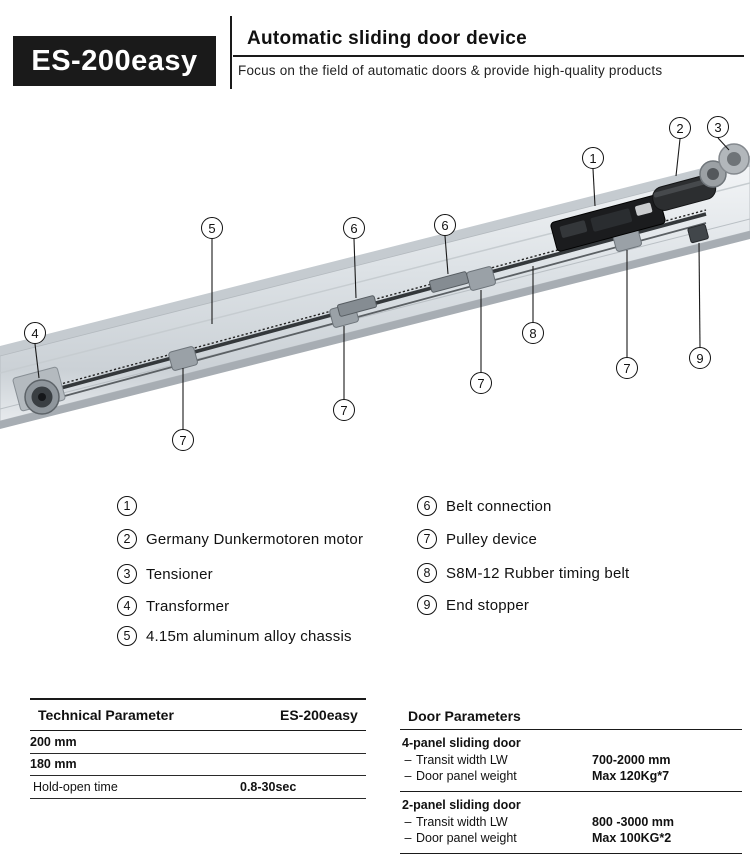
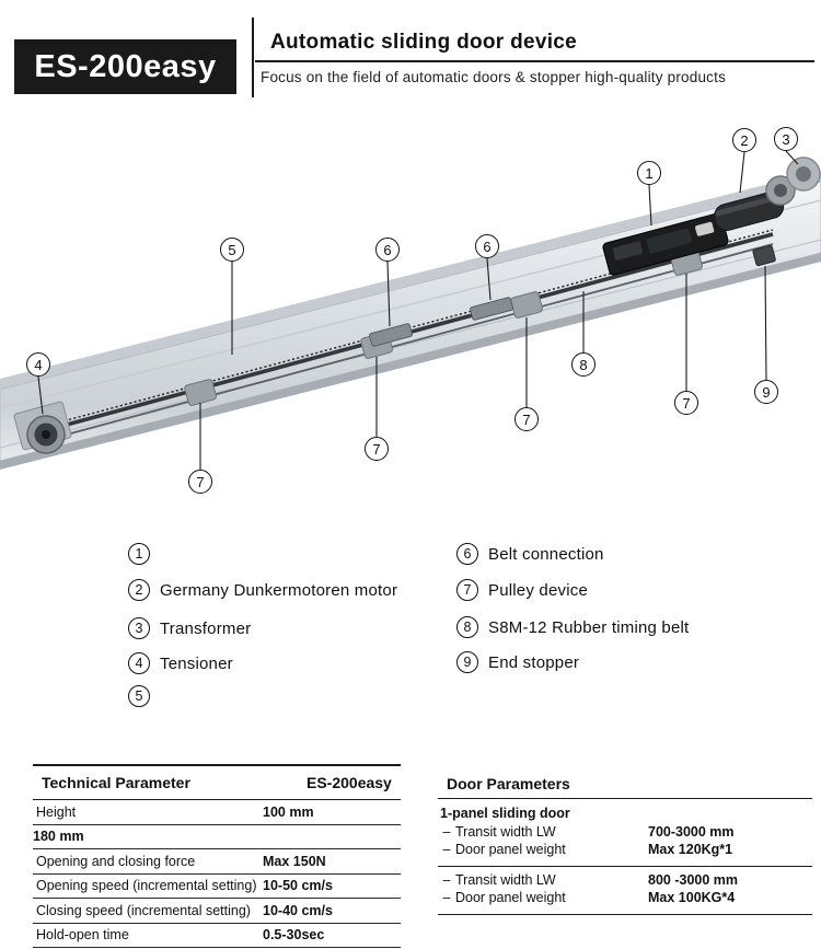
  ES-200easy
  Automatic sliding door device
- Focus on the field of automatic doors & provide high-quality products
+ Focus on the field of automatic doors & stopper high-quality products
  2
  3
  1
  5
  6
  6
  8
  4
  7
  7
  9
  7
  7
  1
  2
  Germany Dunkermotoren motor
  3
- Tensioner
+ Transformer
  4
- Transformer
+ Tensioner
  5
- 4.15m aluminum alloy chassis
  6
  Belt connection
  7
  Pulley device
  8
  S8M-12 Rubber timing belt
  9
  End stopper
  Technical Parameter
  ES-200easy
+ Height
- 200 mm
+ 100 mm
  180 mm
+ Opening and closing force
+ Max 150N
+ Opening speed (incremental setting)
+ 10-50 cm/s
+ Closing speed (incremental setting)
+ 10-40 cm/s
  Hold-open time
- 0.8-30sec
+ 0.5-30sec
  Door Parameters
- 4-panel sliding door
+ 1-panel sliding door
  –
  Transit width LW
- 700-2000 mm
+ 700-3000 mm
  –
  Door panel weight
- Max 120Kg*7
+ Max 120Kg*1
- 2-panel sliding door
  –
  Transit width LW
  800 -3000 mm
  –
  Door panel weight
- Max 100KG*2
+ Max 100KG*4
